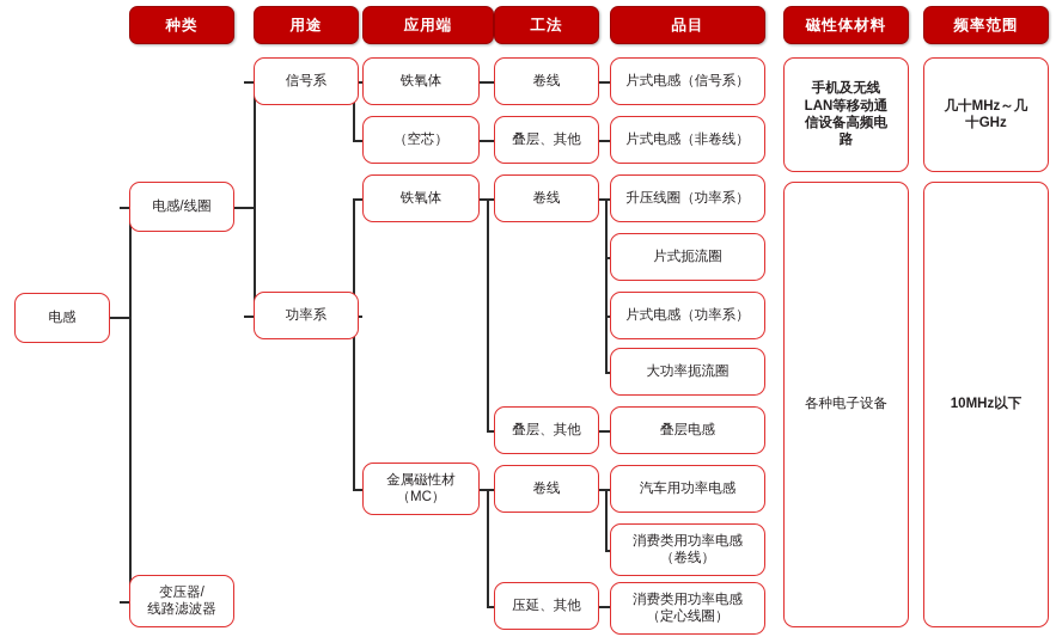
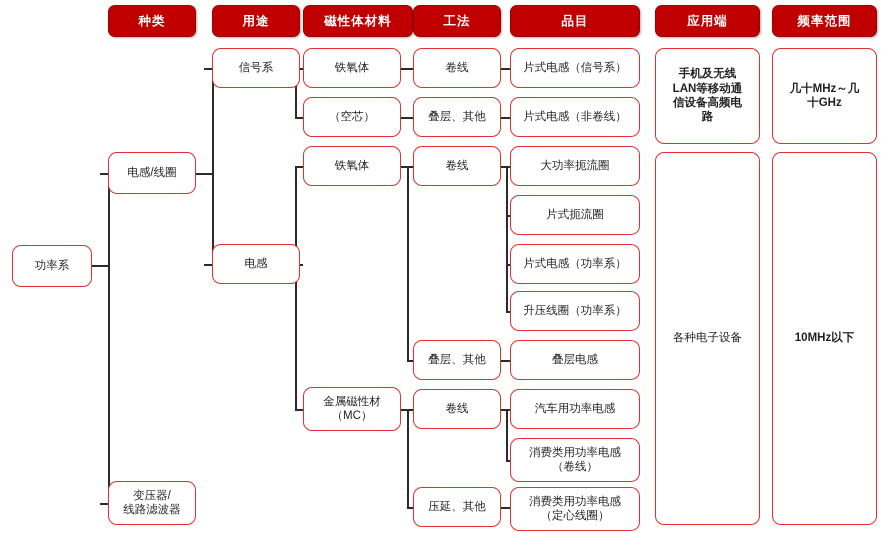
  种类
  用途
- 应用端
+ 磁性体材料
  工法
  品目
- 磁性体材料
+ 应用端
  频率范围
- 电感
+ 功率系
  电感/线圈
  变压器/
  线路滤波器
  信号系
- 功率系
+ 电感
  铁氧体
  （空芯）
  铁氧体
  金属磁性材
  （MC）
  卷线
  叠层、其他
  卷线
  叠层、其他
  卷线
  压延、其他
  片式电感（信号系）
  片式电感（非卷线）
- 升压线圈（功率系）
+ 大功率扼流圈
  片式扼流圈
  片式电感（功率系）
- 大功率扼流圈
+ 升压线圈（功率系）
  叠层电感
  汽车用功率电感
  消费类用功率电感
  （卷线）
  消费类用功率电感
  （定心线圈）
  手机及无线
  LAN等移动通
  信设备高频电
  路
  各种电子设备
  几十MHz～几
  十GHz
  10MHz以下
